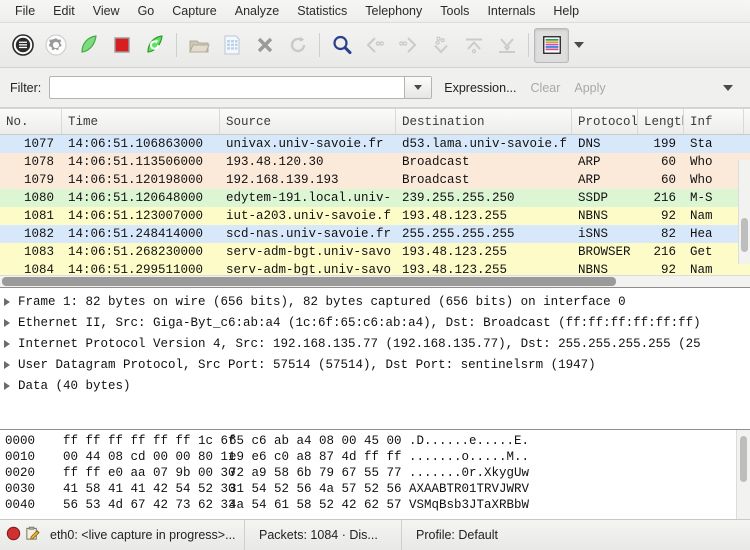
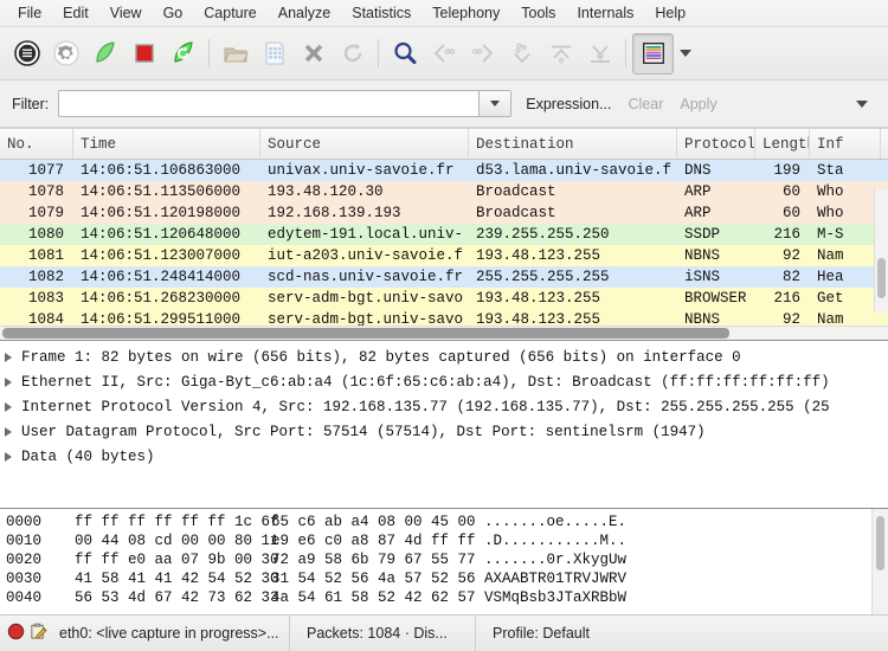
  File
  Edit
  View
  Go
  Capture
  Analyze
  Statistics
  Telephony
  Tools
  Internals
  Help
  Filter:
  Expression...
  Clear
  Apply
  No.
  Time
  Source
  Destination
  Protocol
  Lengt
  Inf
  1077
  14:06:51.106863000
  univax.univ-savoie.fr
  d53.lama.univ-savoie.f
  DNS
  199
  Sta
  1078
  14:06:51.113506000
  193.48.120.30
  Broadcast
  ARP
  60
  Who
  1079
  14:06:51.120198000
  192.168.139.193
  Broadcast
  ARP
  60
  Who
  1080
  14:06:51.120648000
  edytem-191.local.univ-
  239.255.255.250
  SSDP
  216
  M-S
  1081
  14:06:51.123007000
  iut-a203.univ-savoie.f
  193.48.123.255
  NBNS
  92
  Nam
  1082
  14:06:51.248414000
  scd-nas.univ-savoie.fr
  255.255.255.255
  iSNS
  82
  Hea
  1083
  14:06:51.268230000
  serv-adm-bgt.univ-savo
  193.48.123.255
  BROWSER
  216
  Get
  1084
  14:06:51.299511000
  serv-adm-bgt.univ-savo
  193.48.123.255
  NBNS
  92
  Nam
  Frame 1: 82 bytes on wire (656 bits), 82 bytes captured (656 bits) on interface 0
  Ethernet II, Src: Giga-Byt_c6:ab:a4 (1c:6f:65:c6:ab:a4), Dst: Broadcast (ff:ff:ff:ff:ff:ff)
  Internet Protocol Version 4, Src: 192.168.135.77 (192.168.135.77), Dst: 255.255.255.255 (25
  User Datagram Protocol, Src Port: 57514 (57514), Dst Port: sentinelsrm (1947)
  Data (40 bytes)
  0000
  ff ff ff ff ff ff 1c 6
  65 c6 ab a4 08 00 45 00
- .D......
+ .......o
  e.....E.
  0010
  00 44 08 cd 00 00 80 1
  e9 e6 c0 a8 87 4d ff ff
- .......o
+ .D......
  .....M..
  0020
  ff ff e0 aa 07 9b 00 3
  72 a9 58 6b 79 67 55 77
  .......0
  r.XkygUw
  0030
  41 58 41 41 42 54 52 3
  31 54 52 56 4a 57 52 56
  AXAABTR0
  1TRVJWRV
  0040
  56 53 4d 67 42 73 62 3
  4a 54 61 58 52 42 62 57
  VSMqBsb3
  JTaXRBbW
  eth0: <live capture in progress>...
  Packets: 1084 · Dis...
  Profile: Default
